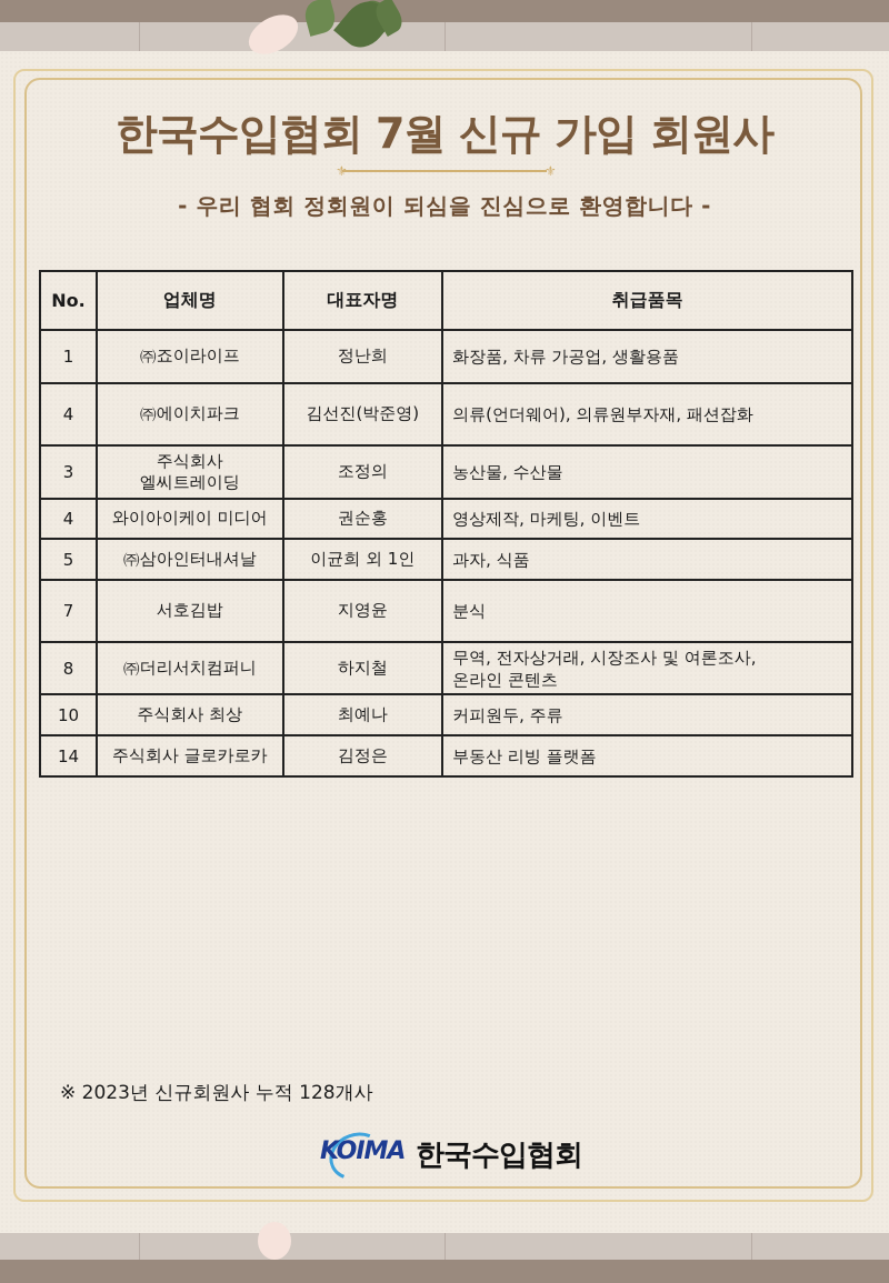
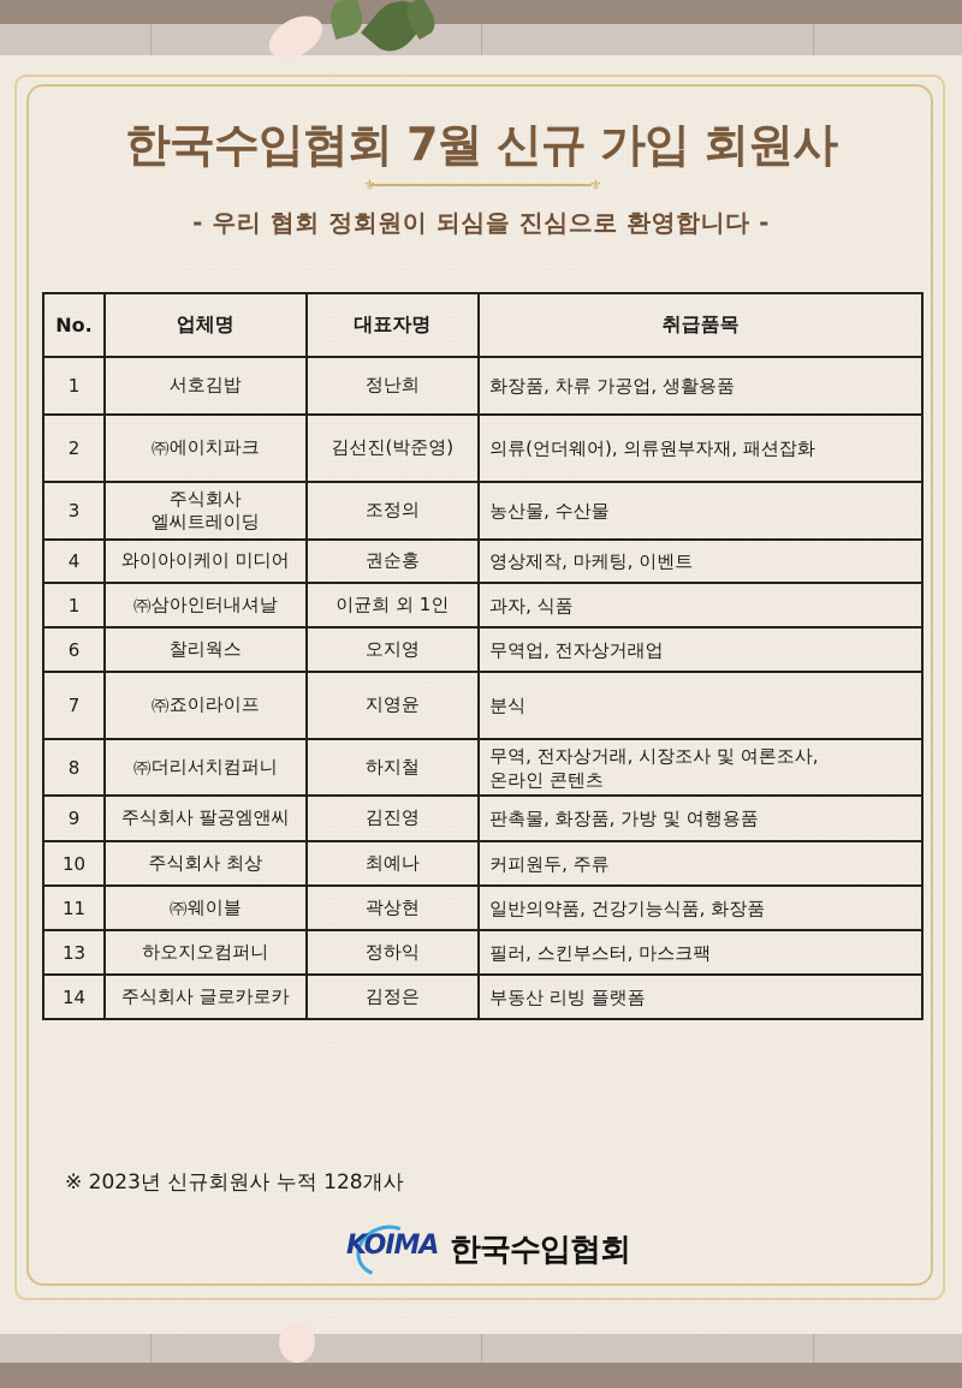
  한국수입협회 7월 신규 가입 회원사
  ⚜
  ⚜
  - 우리 협회 정회원이 되심을 진심으로 환영합니다 -
  No.	업체명	대표자명	취급품목
- 1	㈜죠이라이프	정난희	화장품, 차류 가공업, 생활용품
+ 1	서호김밥	정난희	화장품, 차류 가공업, 생활용품
- 4	㈜에이치파크	김선진(박준영)	의류(언더웨어), 의류원부자재, 패션잡화
+ 2	㈜에이치파크	김선진(박준영)	의류(언더웨어), 의류원부자재, 패션잡화
  3	주식회사 엘씨트레이딩	조정의	농산물, 수산물
  4	와이아이케이 미디어	권순홍	영상제작, 마케팅, 이벤트
- 5	㈜삼아인터내셔날	이균희 외 1인	과자, 식품
+ 1	㈜삼아인터내셔날	이균희 외 1인	과자, 식품
+ 6	찰리웍스	오지영	무역업, 전자상거래업
- 7	서호김밥	지영윤	분식
+ 7	㈜죠이라이프	지영윤	분식
  8	㈜더리서치컴퍼니	하지철	무역, 전자상거래, 시장조사 및 여론조사, 온라인 콘텐츠
+ 9	주식회사 팔공엠앤씨	김진영	판촉물, 화장품, 가방 및 여행용품
  10	주식회사 최상	최예나	커피원두, 주류
+ 11	㈜웨이블	곽상현	일반의약품, 건강기능식품, 화장품
+ 13	하오지오컴퍼니	정하익	필러, 스킨부스터, 마스크팩
  14	주식회사 글로카로카	김정은	부동산 리빙 플랫폼
  ※ 2023년 신규회원사 누적 128개사
  KOIMA
  한국수입협회
